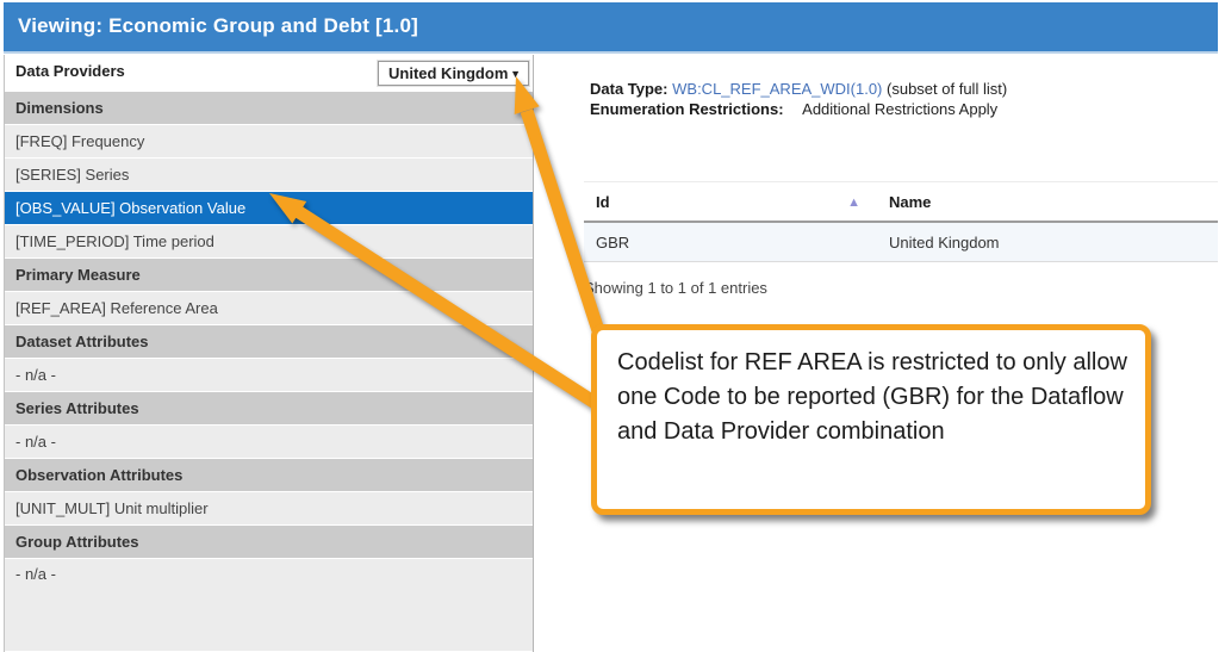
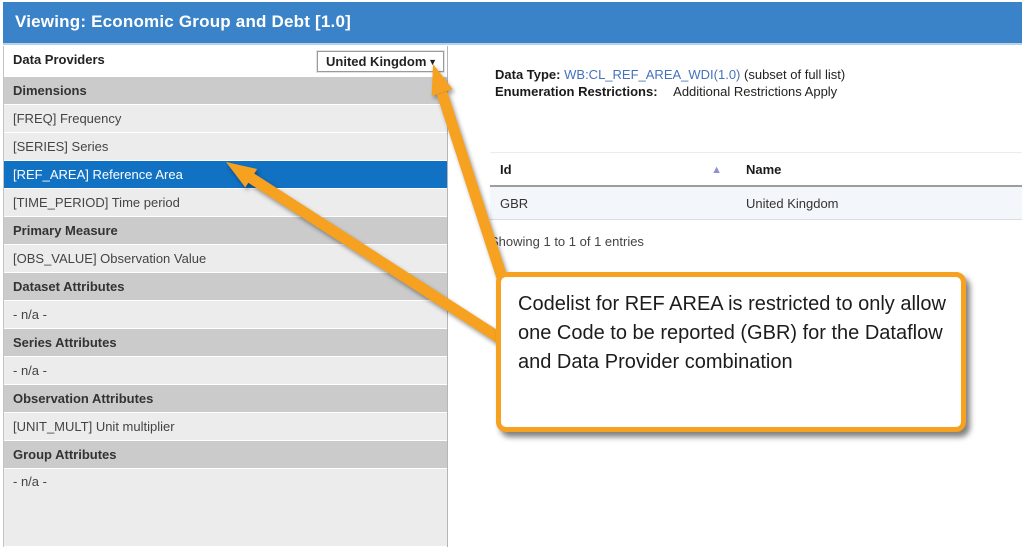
  Viewing: Economic Group and Debt [1.0]
  Data Providers
  United Kingdom
  ▼
  Dimensions
  [FREQ] Frequency
  [SERIES] Series
- [OBS_VALUE] Observation Value
+ [REF_AREA] Reference Area
  [TIME_PERIOD] Time period
  Primary Measure
- [REF_AREA] Reference Area
+ [OBS_VALUE] Observation Value
  Dataset Attributes
  - n/a -
  Series Attributes
  - n/a -
  Observation Attributes
  [UNIT_MULT] Unit multiplier
  Group Attributes
  - n/a -
  Data Type: WB:CL_REF_AREA_WDI(1.0) (subset of full list)
  Enumeration Restrictions: Additional Restrictions Apply
  Id
  ▲
  Name
  GBR
  United Kingdom
  howing 1 to 1 of 1 entries
  Codelist for REF AREA is restricted to only allow one Code to be reported (GBR) for the Dataflow and Data Provider combination
